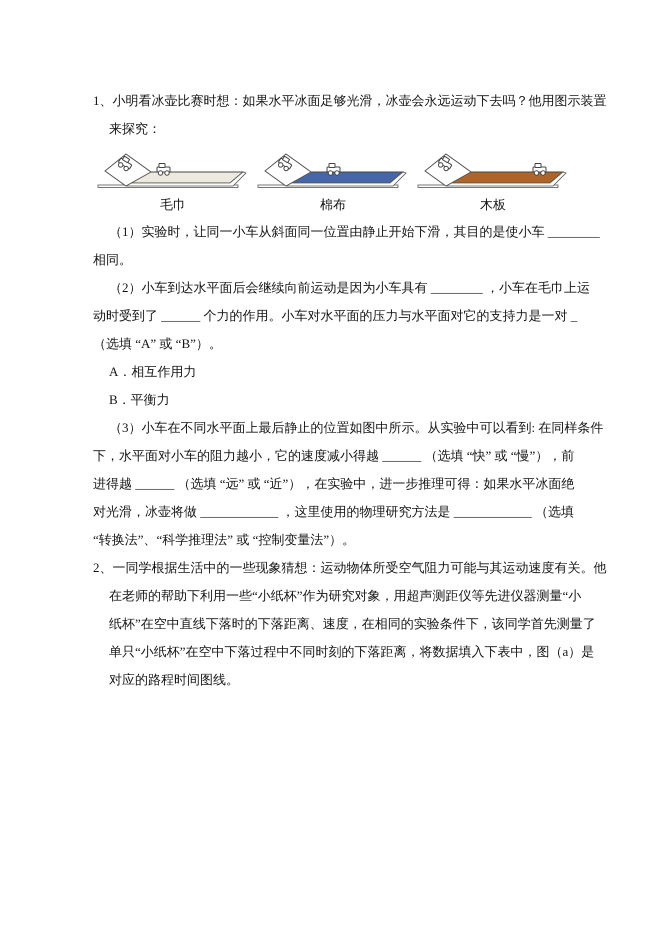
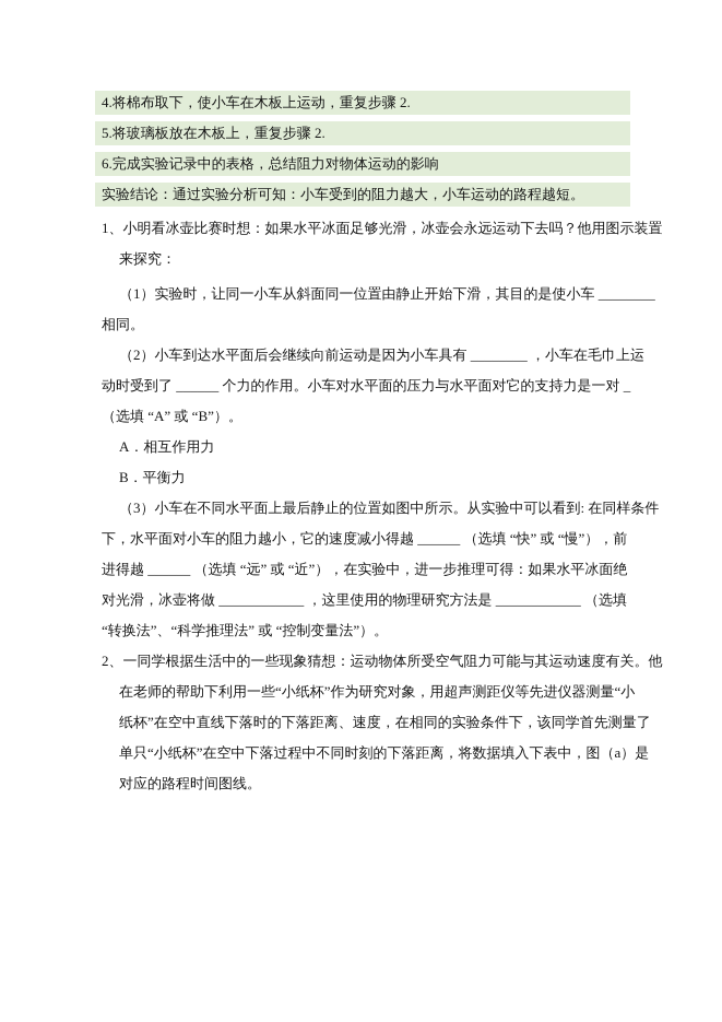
+ 4.将棉布取下，使小车在木板上运动，重复步骤 2.
+ 5.将玻璃板放在木板上，重复步骤 2.
+ 6.完成实验记录中的表格，总结阻力对物体运动的影响
+ 实验结论：通过实验分析可知：小车受到的阻力越大，小车运动的路程越短。
  1、小明看冰壶比赛时想：如果水平冰面足够光滑，冰壶会永远运动下去吗？他用图示装置
  来探究：
- 毛巾
- 棉布
- 木板
  （1）实验时，让同一小车从斜面同一位置由静止开始下滑，其目的是使小车 ________
  相同。
  （2）小车到达水平面后会继续向前运动是因为小车具有 ________ ，小车在毛巾上运
  动时受到了 ______ 个力的作用。小车对水平面的压力与水平面对它的支持力是一对 _
  （选填 “A” 或 “B”）。
  A．相互作用力
  B．平衡力
  （3）小车在不同水平面上最后静止的位置如图中所示。从实验中可以看到: 在同样条件
  下，水平面对小车的阻力越小，它的速度减小得越 ______ （选填 “快” 或 “慢”），前
  进得越 ______ （选填 “远” 或 “近”），在实验中，进一步推理可得：如果水平冰面绝
  对光滑，冰壶将做 ____________ ，这里使用的物理研究方法是 ____________ （选填
  “转换法”、“科学推理法” 或 “控制变量法”）。
  2、一同学根据生活中的一些现象猜想：运动物体所受空气阻力可能与其运动速度有关。他
  在老师的帮助下利用一些“小纸杯”作为研究对象，用超声测距仪等先进仪器测量“小
  纸杯”在空中直线下落时的下落距离、速度，在相同的实验条件下，该同学首先测量了
  单只“小纸杯”在空中下落过程中不同时刻的下落距离，将数据填入下表中，图（a）是
  对应的路程时间图线。
